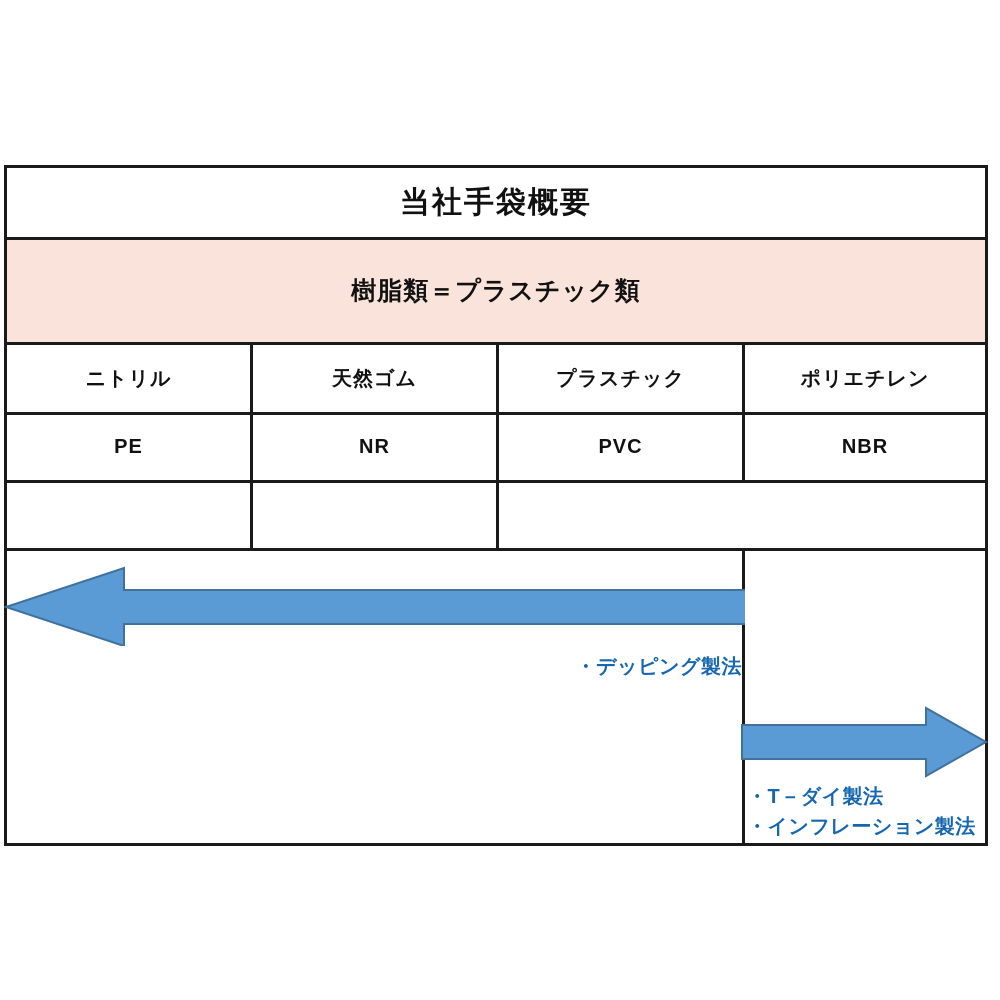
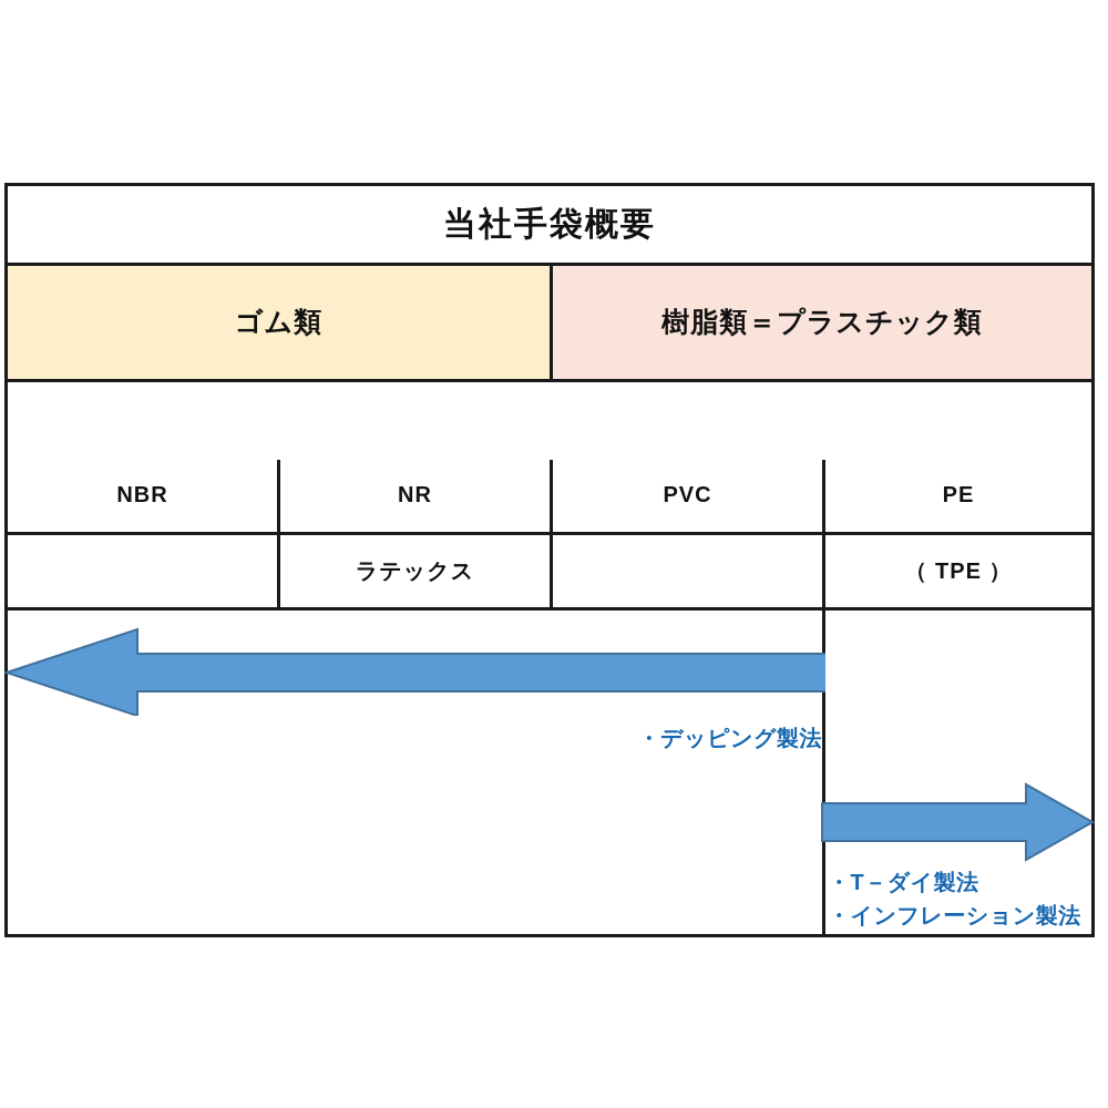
  当社手袋概要
+ ゴム類
  樹脂類＝プラスチック類
- ニトリル
- 天然ゴム
- プラスチック
- ポリエチレン
- PE
+ NBR
  NR
  PVC
- NBR
+ PE
+ ラテックス
+ （ TPE ）
  ・デッピング製法
  ・T－ダイ製法
  ・インフレーション製法
